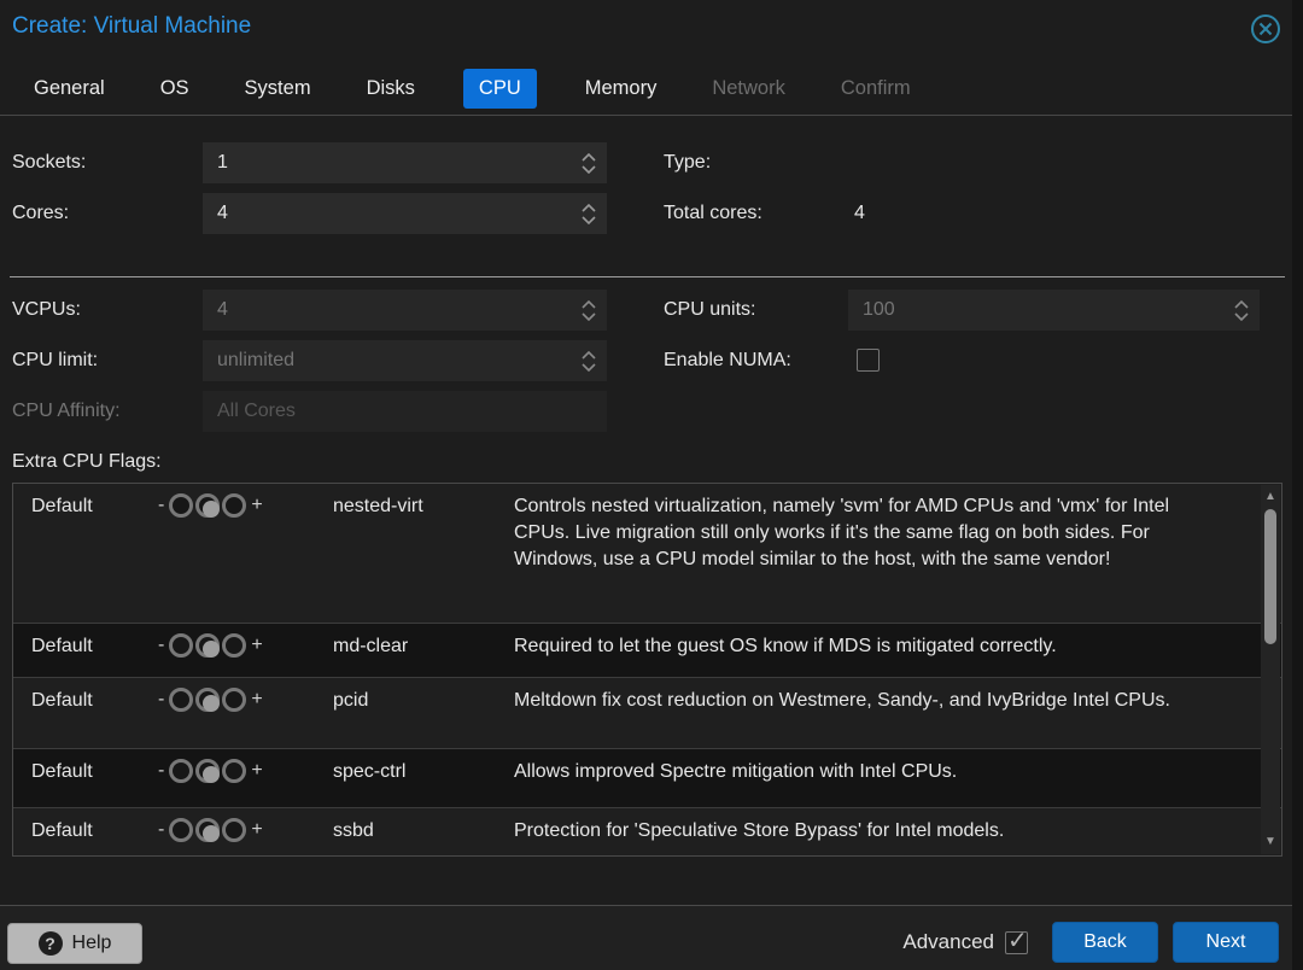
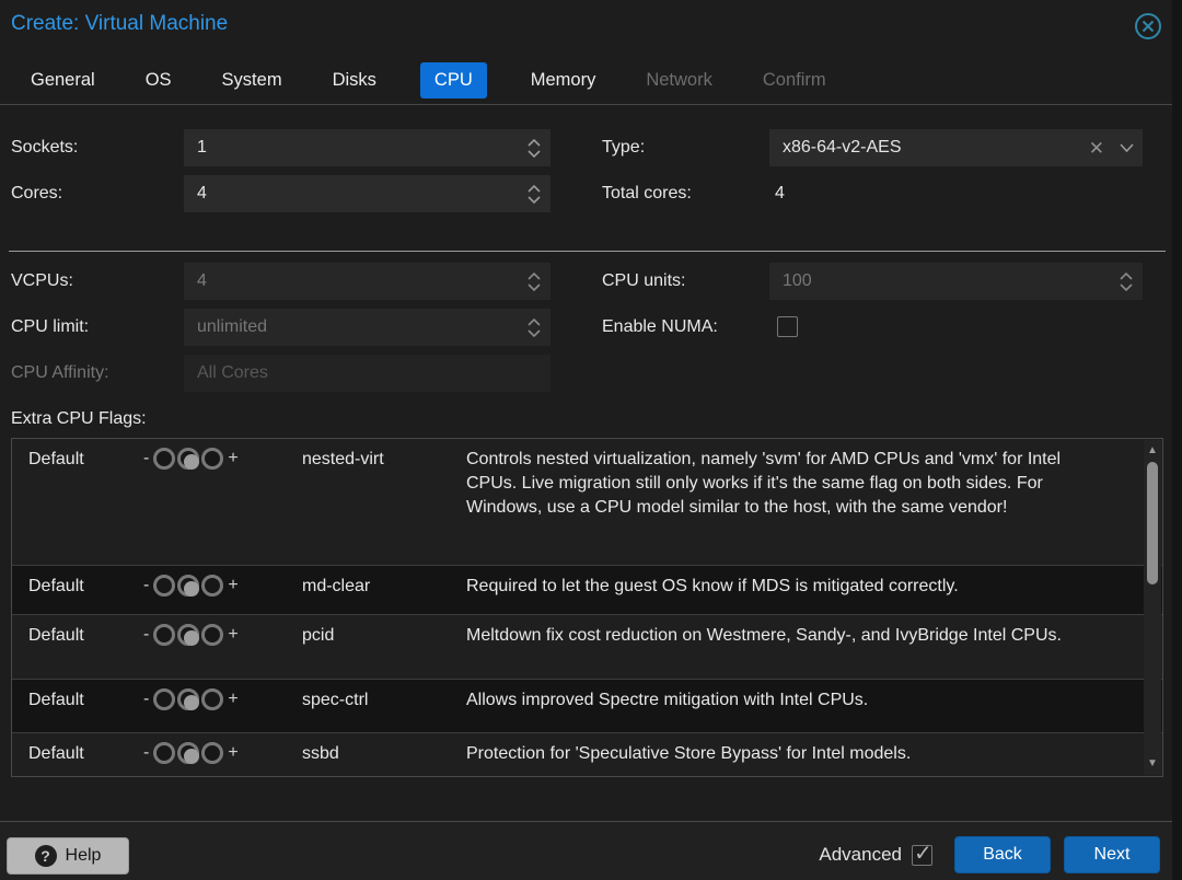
  Create: Virtual Machine
  General
  OS
  System
  Disks
  CPU
  Memory
  Network
  Confirm
  Sockets:
  1
  Type:
+ x86-64-v2-AES
+ ✕
  Cores:
  4
  Total cores:
  4
  VCPUs:
  4
  CPU units:
  100
  CPU limit:
  unlimited
  Enable NUMA:
  CPU Affinity:
  All Cores
  Extra CPU Flags:
  Default
  -
  +
  nested-virt
  Controls nested virtualization, namely 'svm' for AMD CPUs and 'vmx' for Intel CPUs. Live migration still only works if it's the same flag on both sides. For Windows, use a CPU model similar to the host, with the same vendor!
  Default
  -
  +
  md-clear
  Required to let the guest OS know if MDS is mitigated correctly.
  Default
  -
  +
  pcid
  Meltdown fix cost reduction on Westmere, Sandy-, and IvyBridge Intel CPUs.
  Default
  -
  +
  spec-ctrl
  Allows improved Spectre mitigation with Intel CPUs.
  Default
  -
  +
  ssbd
  Protection for 'Speculative Store Bypass' for Intel models.
  ▲
  ▼
  ?
  Help
  Advanced
  ✓
  Back
  Next
